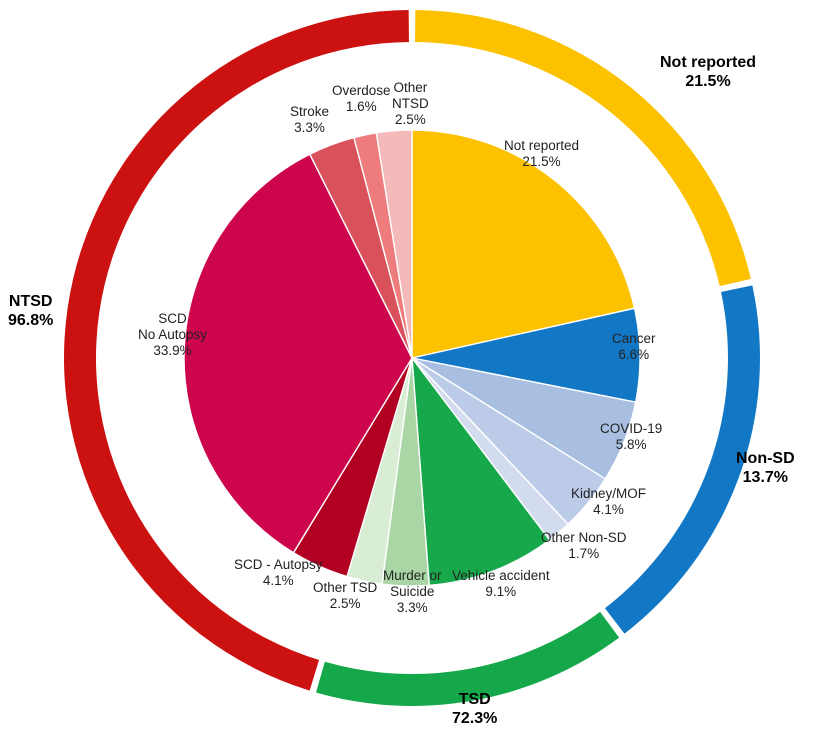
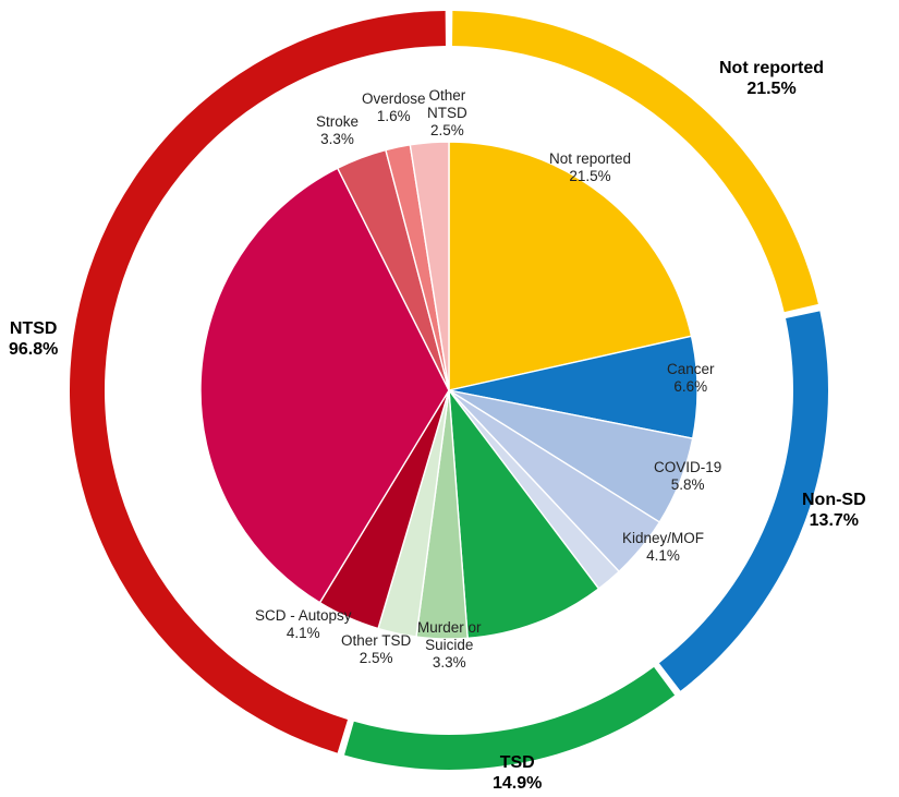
  Not reported
  21.5%
  Cancer
  6.6%
  COVID-19
  5.8%
  Kidney/MOF
  4.1%
- Other Non-SD
- 1.7%
- Vehicle accident
- 9.1%
  Murder or
  Suicide
  3.3%
  Other TSD
  2.5%
  SCD - Autopsy
  4.1%
- SCD
- No Autopsy
- 33.9%
  Stroke
  3.3%
  Overdose
  1.6%
  Other
  NTSD
  2.5%
  Not reported
  21.5%
  Non-SD
  13.7%
  TSD
- 72.3%
+ 14.9%
  NTSD
  96.8%
